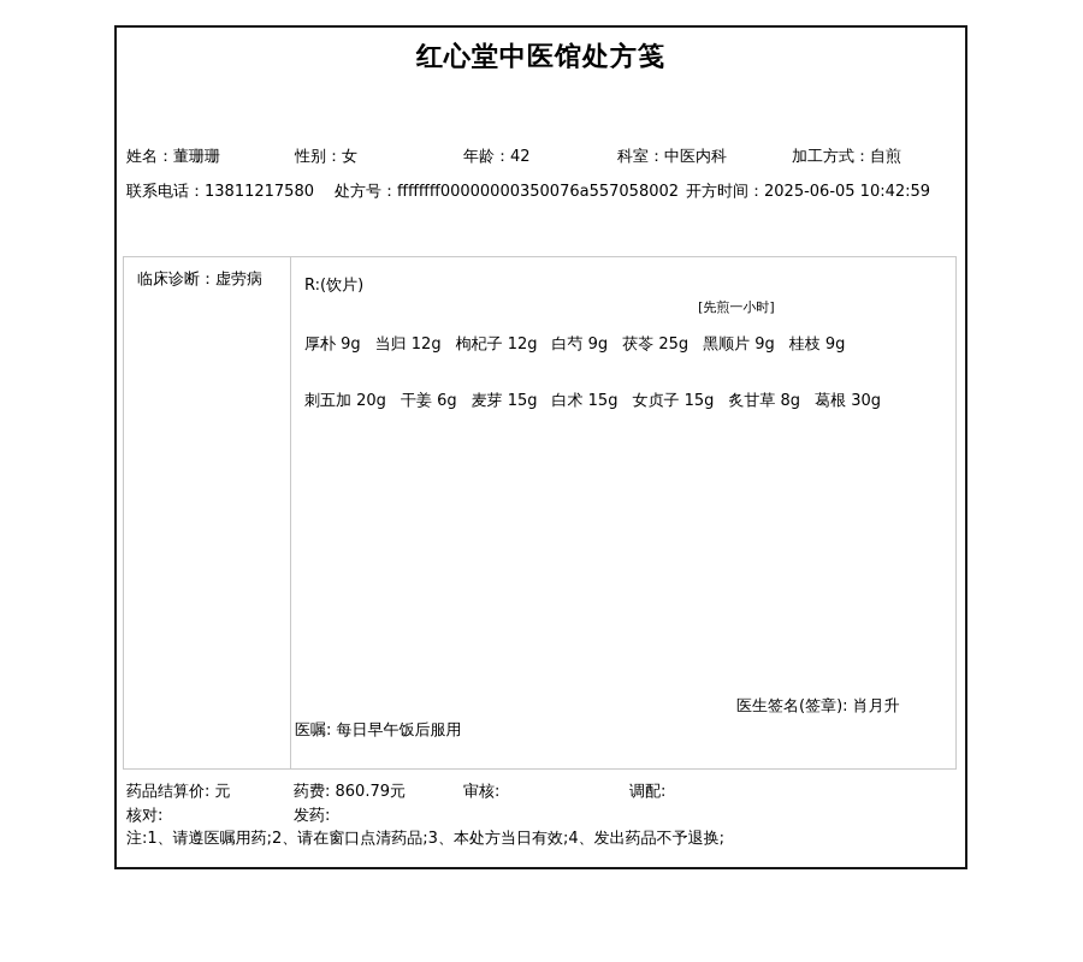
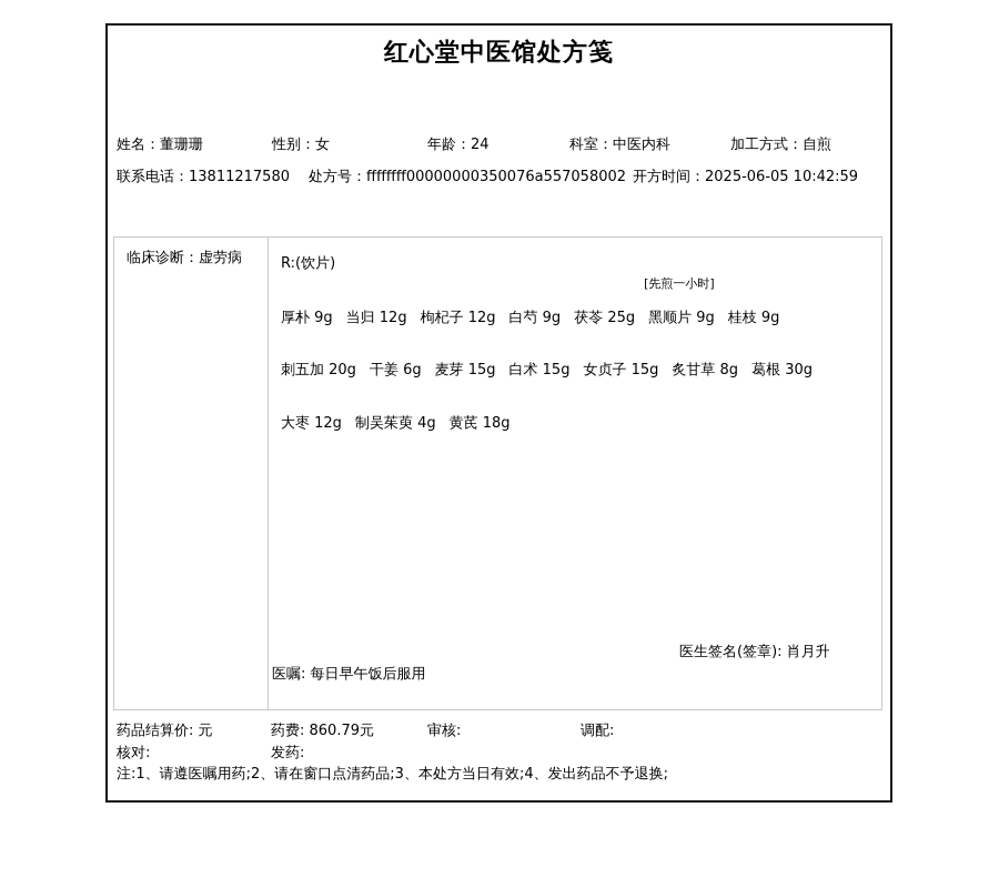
  红心堂中医馆处方笺
  姓名：董珊珊
  性别：女
- 年龄：42
+ 年龄：24
  科室：中医内科
  加工方式：自煎
  联系电话：13811217580
  处方号：ffffffff00000000350076a557058002
  开方时间：2025-06-05 10:42:59
  临床诊断：虚劳病
  R:(饮片)
  厚朴 9g 当归 12g 枸杞子 12g 白芍 9g 茯苓 25g 黑顺片 9g
  [先煎一小时]
  桂枝 9g
  刺五加 20g 干姜 6g 麦芽 15g 白术 15g 女贞子 15g 炙甘草 8g 葛根 30g
+ 大枣 12g 制吴茱萸 4g 黄芪 18g
  医生签名(签章): 肖月升
  医嘱: 每日早午饭后服用
  药品结算价: 元
  药费: 860.79元
  审核:
  调配:
  核对:
  发药:
  注:1、请遵医嘱用药;2、请在窗口点清药品;3、本处方当日有效;4、发出药品不予退换;
